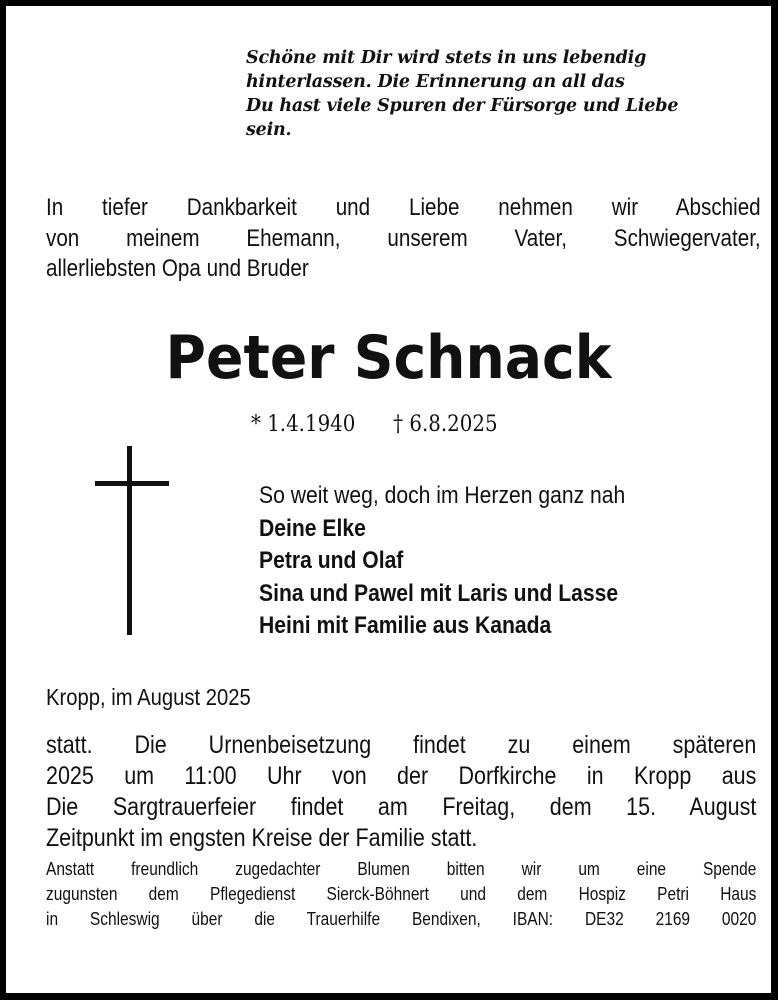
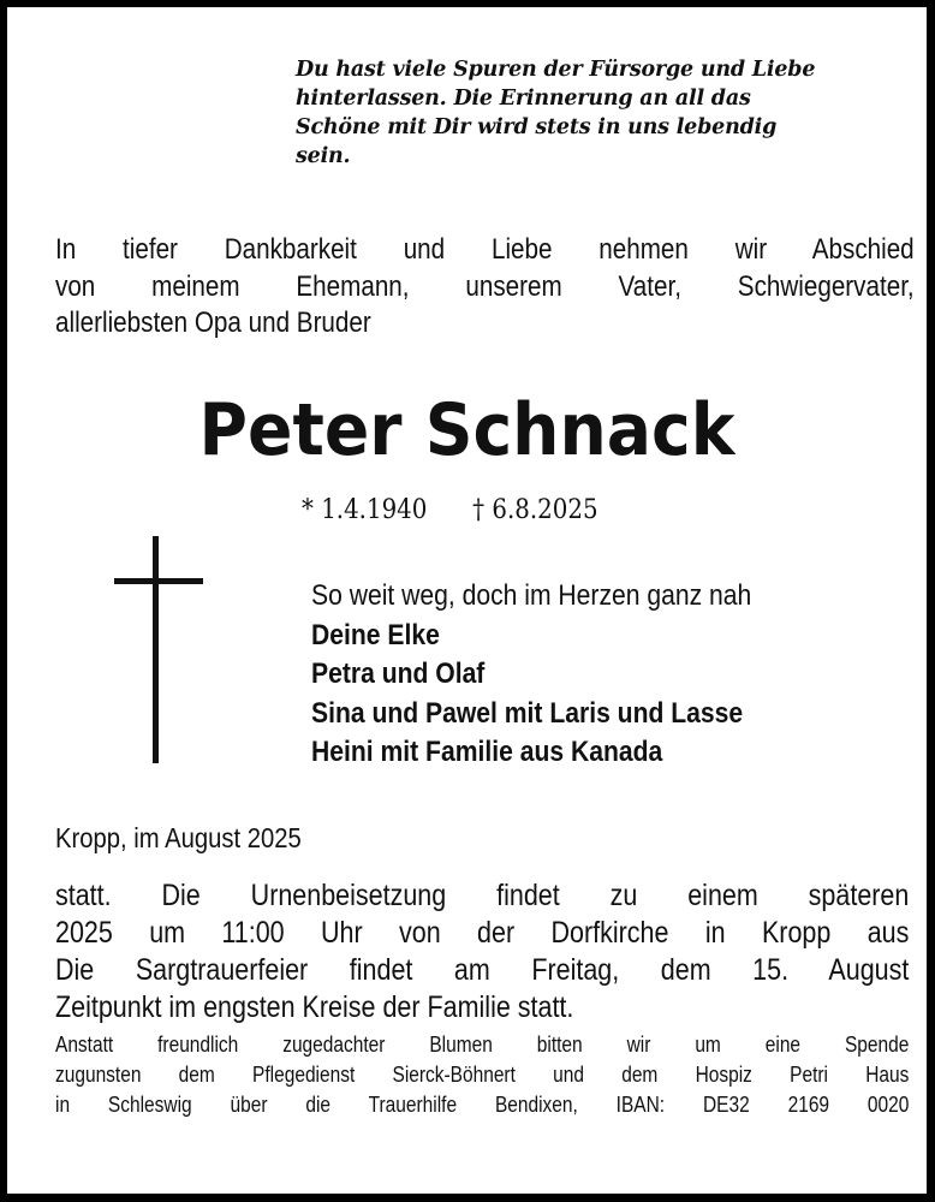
- Schöne mit Dir wird stets in uns lebendig
+ Du hast viele Spuren der Fürsorge und Liebe
  hinterlassen. Die Erinnerung an all das
- Du hast viele Spuren der Fürsorge und Liebe
+ Schöne mit Dir wird stets in uns lebendig
  sein.
  In tiefer Dankbarkeit und Liebe nehmen wir Abschied
  von meinem Ehemann, unserem Vater, Schwiegervater,
  allerliebsten Opa und Bruder
  Peter Schnack
  * 1.4.1940 † 6.8.2025
  So weit weg, doch im Herzen ganz nah
  Deine Elke
  Petra und Olaf
  Sina und Pawel mit Laris und Lasse
  Heini mit Familie aus Kanada
  Kropp, im August 2025
  statt. Die Urnenbeisetzung findet zu einem späteren
  2025 um 11:00 Uhr von der Dorfkirche in Kropp aus
  Die Sargtrauerfeier findet am Freitag, dem 15. August
  Zeitpunkt im engsten Kreise der Familie statt.
  Anstatt freundlich zugedachter Blumen bitten wir um eine Spende
  zugunsten dem Pflegedienst Sierck-Böhnert und dem Hospiz Petri Haus
  in Schleswig über die Trauerhilfe Bendixen, IBAN: DE32 2169 0020
